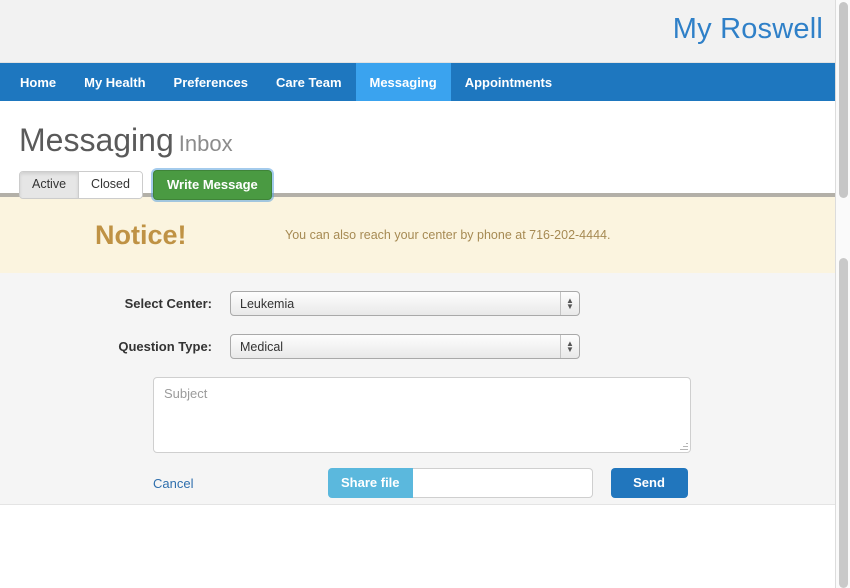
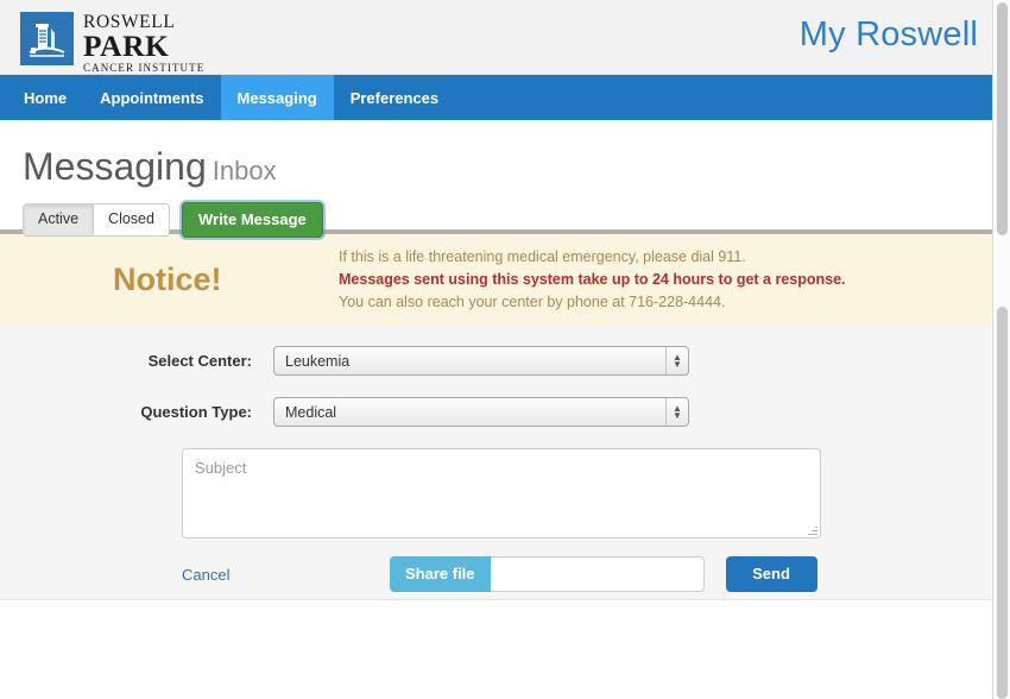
+ ROSWELL
+ PARK
+ CANCER INSTITUTE
  My Roswell
  Home
- My Health
- Preferences
+ Appointments
- Care Team
  Messaging
- Appointments
+ Preferences
  Messaging Inbox
  Active
  Closed
  Write Message
  Notice!
+ If this is a life threatening medical emergency, please dial 911.
+ Messages sent using this system take up to 24 hours to get a response.
- You can also reach your center by phone at 716-202-4444.
+ You can also reach your center by phone at 716-228-4444.
  Select Center:
  Leukemia
  ▲
  ▼
  Question Type:
  Medical
  ▲
  ▼
  Subject
  Cancel
  Share file
  Send
